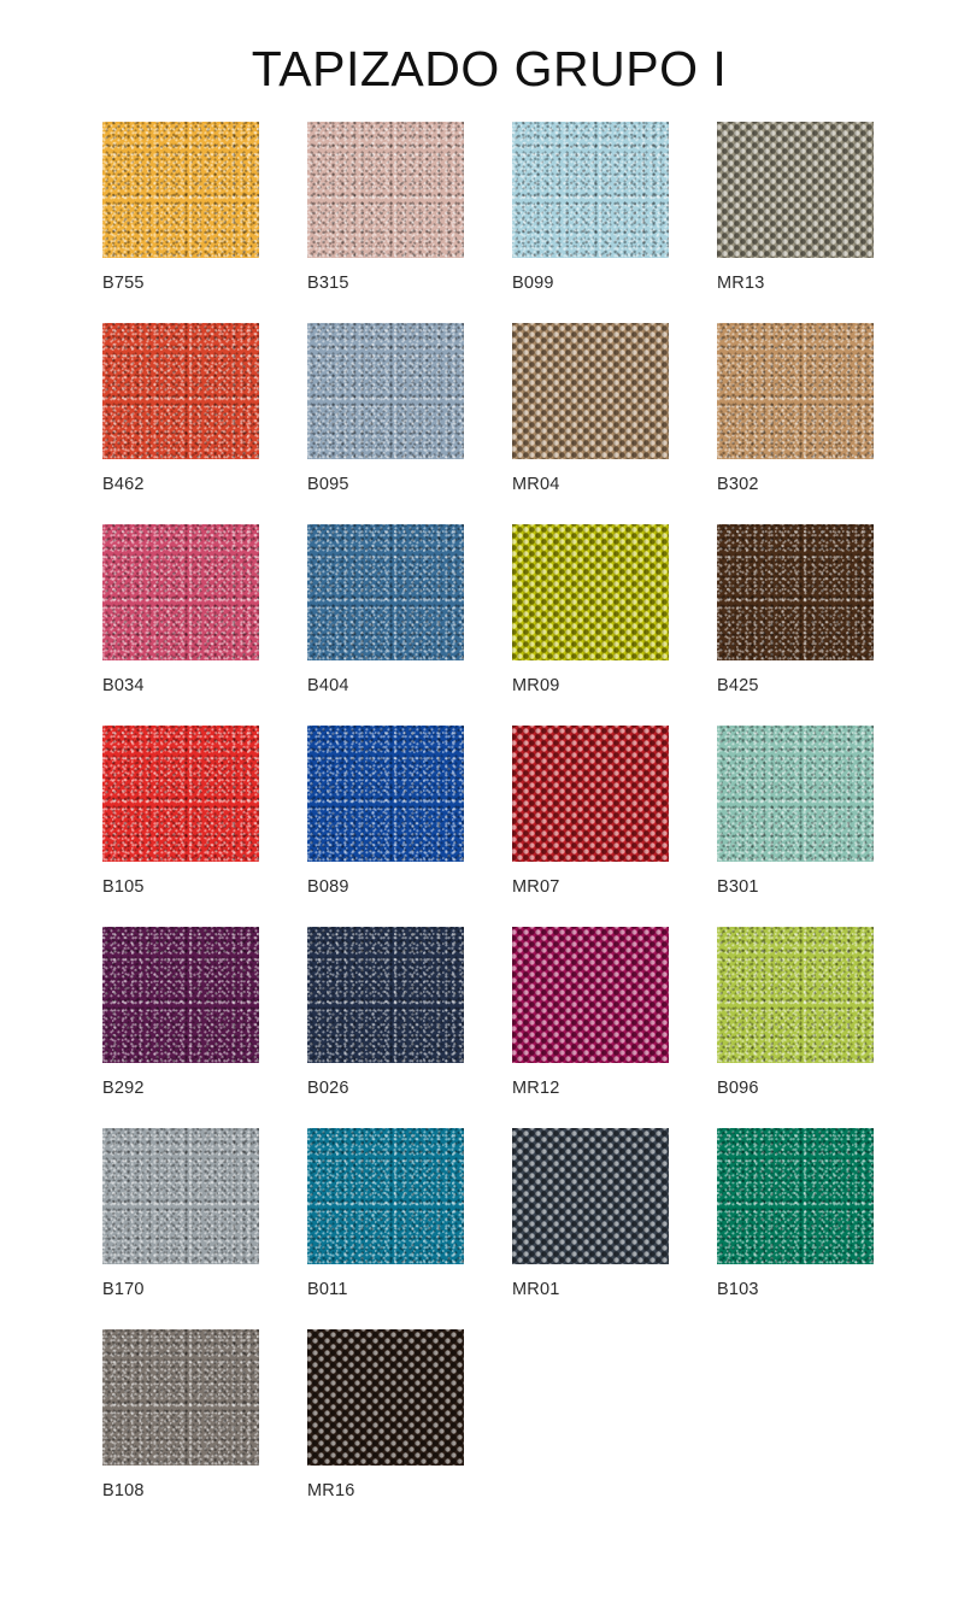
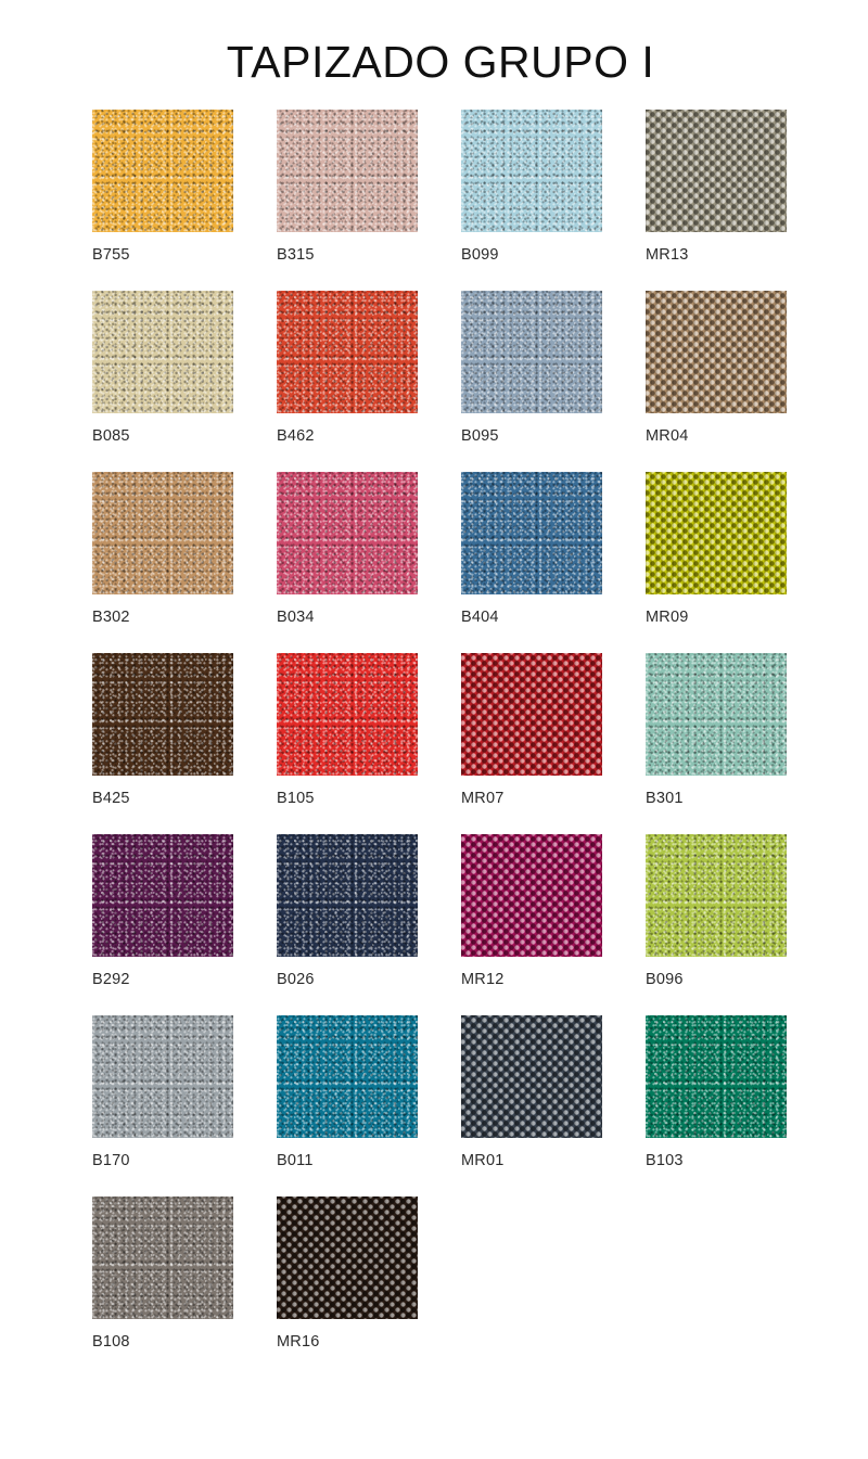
  TAPIZADO GRUPO I
  B755
  B315
  B099
  MR13
+ B085
  B462
  B095
  MR04
  B302
  B034
  B404
  MR09
  B425
  B105
- B089
  MR07
  B301
  B292
  B026
  MR12
  B096
  B170
  B011
  MR01
  B103
  B108
  MR16
